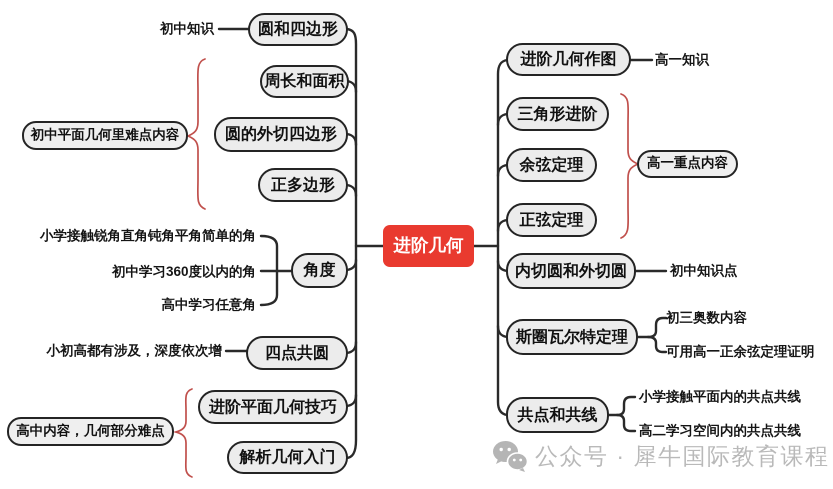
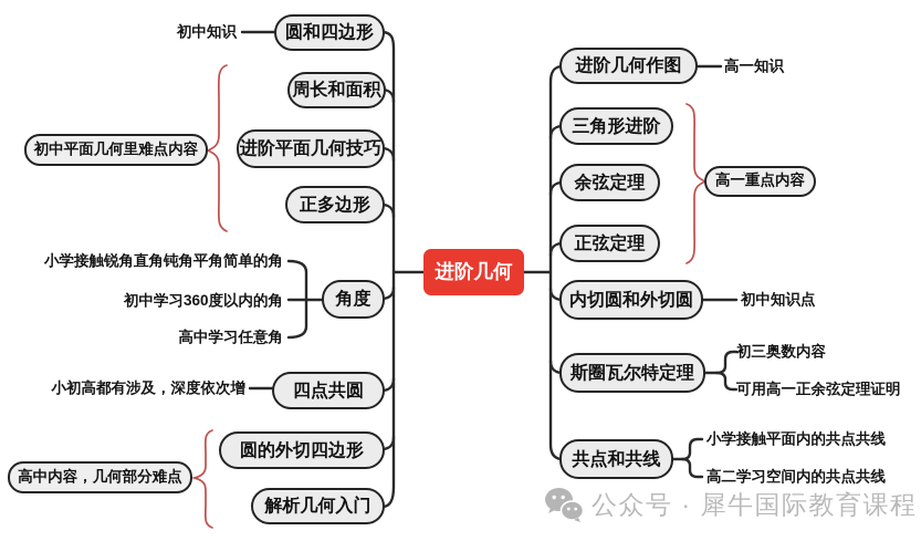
  进阶几何
  圆和四边形
  周长和面积
- 圆的外切四边形
+ 进阶平面几何技巧
  正多边形
  角度
  四点共圆
- 进阶平面几何技巧
+ 圆的外切四边形
  解析几何入门
  初中平面几何里难点内容
  高中内容，几何部分难点
  初中知识
  小学接触锐角直角钝角平角简单的角
  初中学习360度以内的角
  高中学习任意角
  小初高都有涉及，深度依次增
  进阶几何作图
  三角形进阶
  余弦定理
  正弦定理
  内切圆和外切圆
  斯圈瓦尔特定理
  共点和共线
  高一重点内容
  高一知识
  初中知识点
  初三奥数内容
  可用高一正余弦定理证明
  小学接触平面内的共点共线
  高二学习空间内的共点共线
  公众号 · 犀牛国际教育课程
